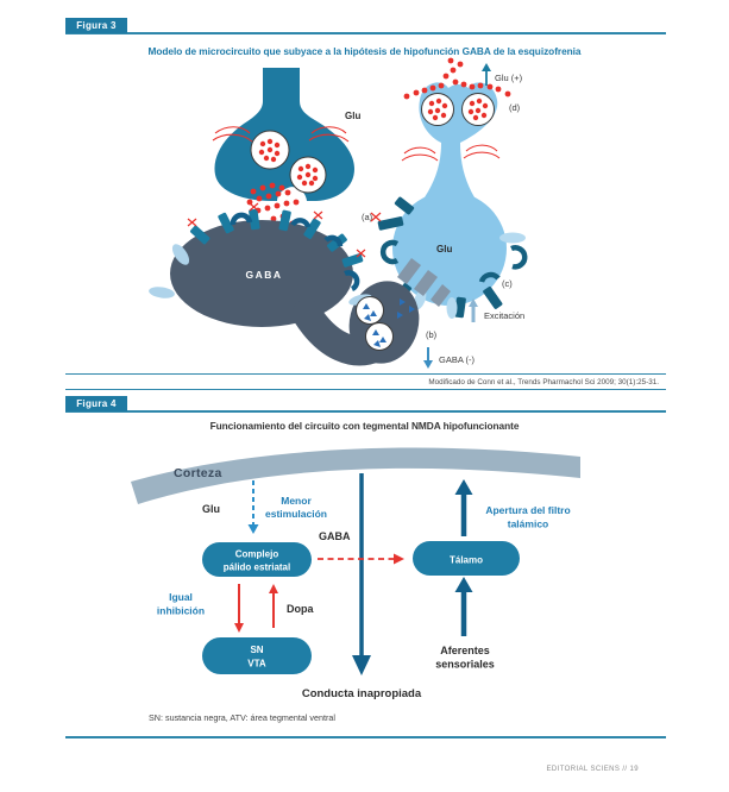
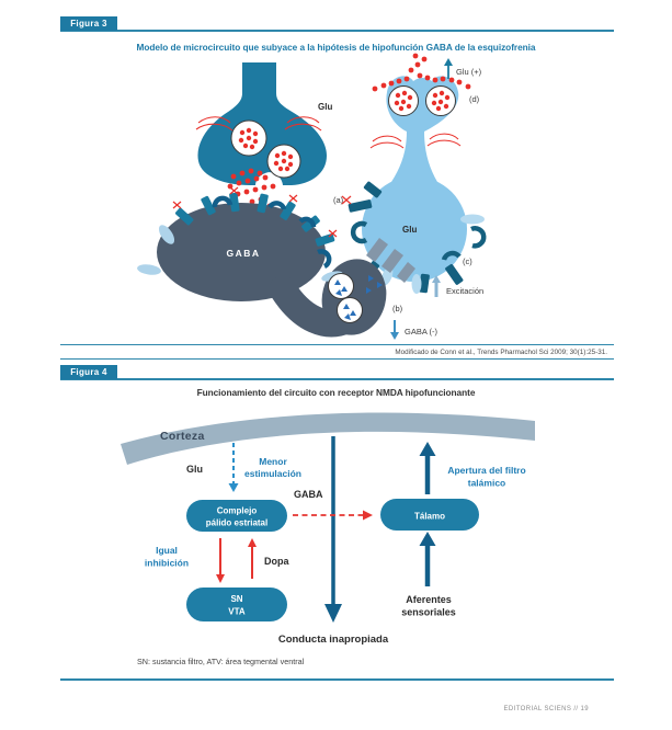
  Figura 3
  Modelo de microcircuito que subyace a la hipótesis de hipofunción GABA de la esquizofrenia
  Glu
  (a)
  Glu
  GABA
  Glu (+)
  (d)
  (c)
  Excitación
  (b)
  GABA (-)
  Figura 4
- Funcionamiento del circuito con tegmental NMDA hipofuncionante
+ Funcionamiento del circuito con receptor NMDA hipofuncionante
  Corteza
  Glu
  Menor
  estimulación
  GABA
  Conducta inapropiada
  Complejo
  pálido estriatal
  Tálamo
  Dopa
  Igual
  inhibición
  SN
  VTA
  Apertura del filtro
  talámico
  Aferentes
  sensoriales
- SN: sustancia negra, ATV: área tegmental ventral
+ SN: sustancia filtro, ATV: área tegmental ventral
